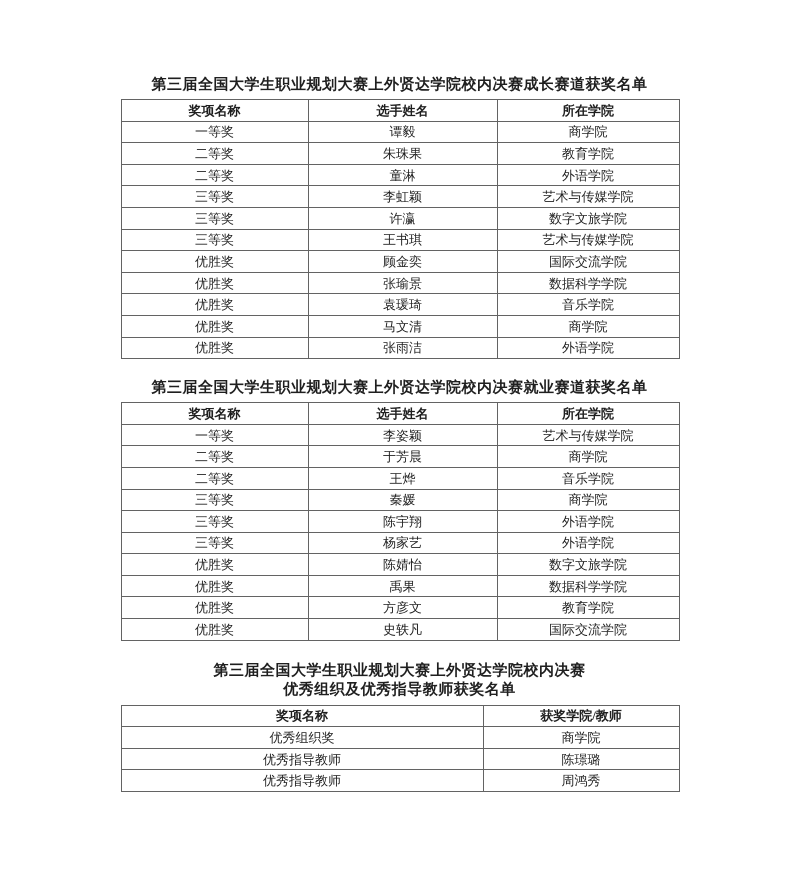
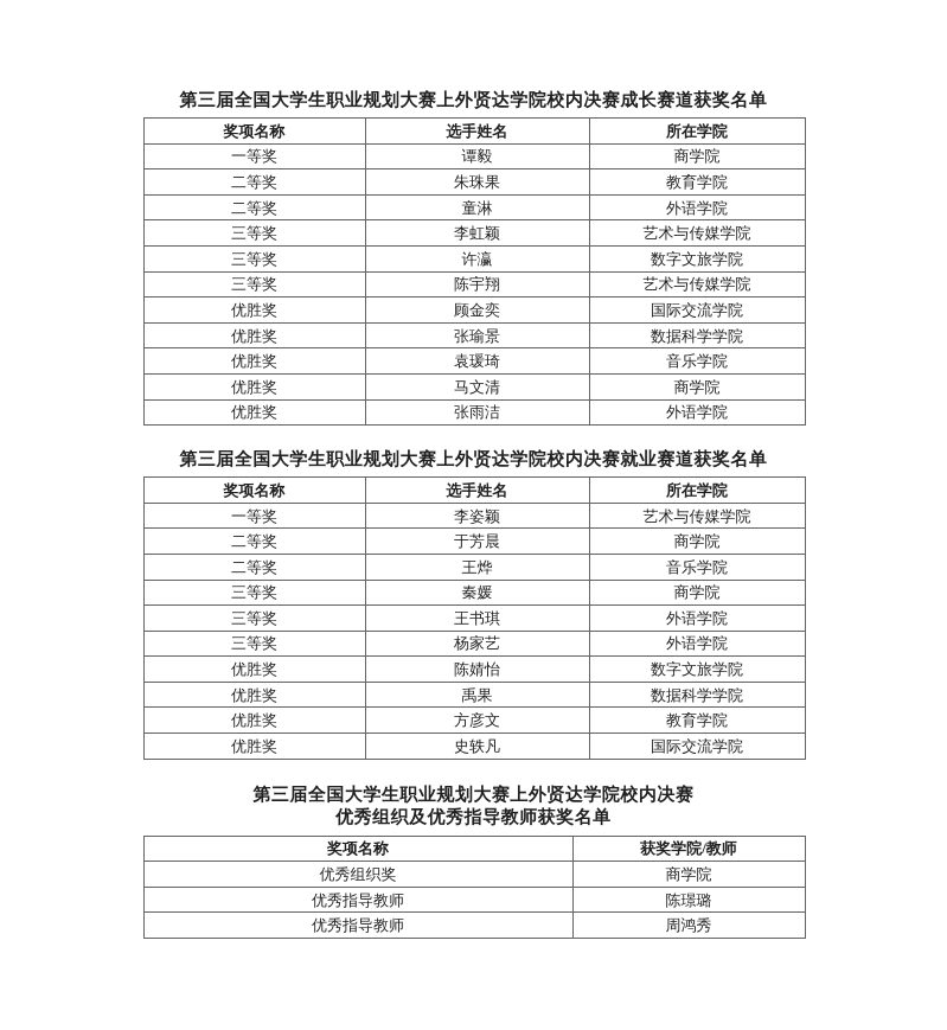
  第三届全国大学生职业规划大赛上外贤达学院校内决赛成长赛道获奖名单
  奖项名称	选手姓名	所在学院
  一等奖	谭毅	商学院
  二等奖	朱珠果	教育学院
  二等奖	童淋	外语学院
  三等奖	李虹颖	艺术与传媒学院
  三等奖	许瀛	数字文旅学院
- 三等奖	王书琪	艺术与传媒学院
+ 三等奖	陈宇翔	艺术与传媒学院
  优胜奖	顾金奕	国际交流学院
  优胜奖	张瑜景	数据科学学院
  优胜奖	袁瑗琦	音乐学院
  优胜奖	马文清	商学院
  优胜奖	张雨洁	外语学院
  第三届全国大学生职业规划大赛上外贤达学院校内决赛就业赛道获奖名单
  奖项名称	选手姓名	所在学院
  一等奖	李姿颖	艺术与传媒学院
  二等奖	于芳晨	商学院
  二等奖	王烨	音乐学院
  三等奖	秦媛	商学院
- 三等奖	陈宇翔	外语学院
+ 三等奖	王书琪	外语学院
  三等奖	杨家艺	外语学院
  优胜奖	陈婧怡	数字文旅学院
  优胜奖	禹果	数据科学学院
  优胜奖	方彦文	教育学院
  优胜奖	史轶凡	国际交流学院
  第三届全国大学生职业规划大赛上外贤达学院校内决赛
  优秀组织及优秀指导教师获奖名单
  奖项名称	获奖学院/教师
  优秀组织奖	商学院
  优秀指导教师	陈璟璐
  优秀指导教师	周鸿秀
